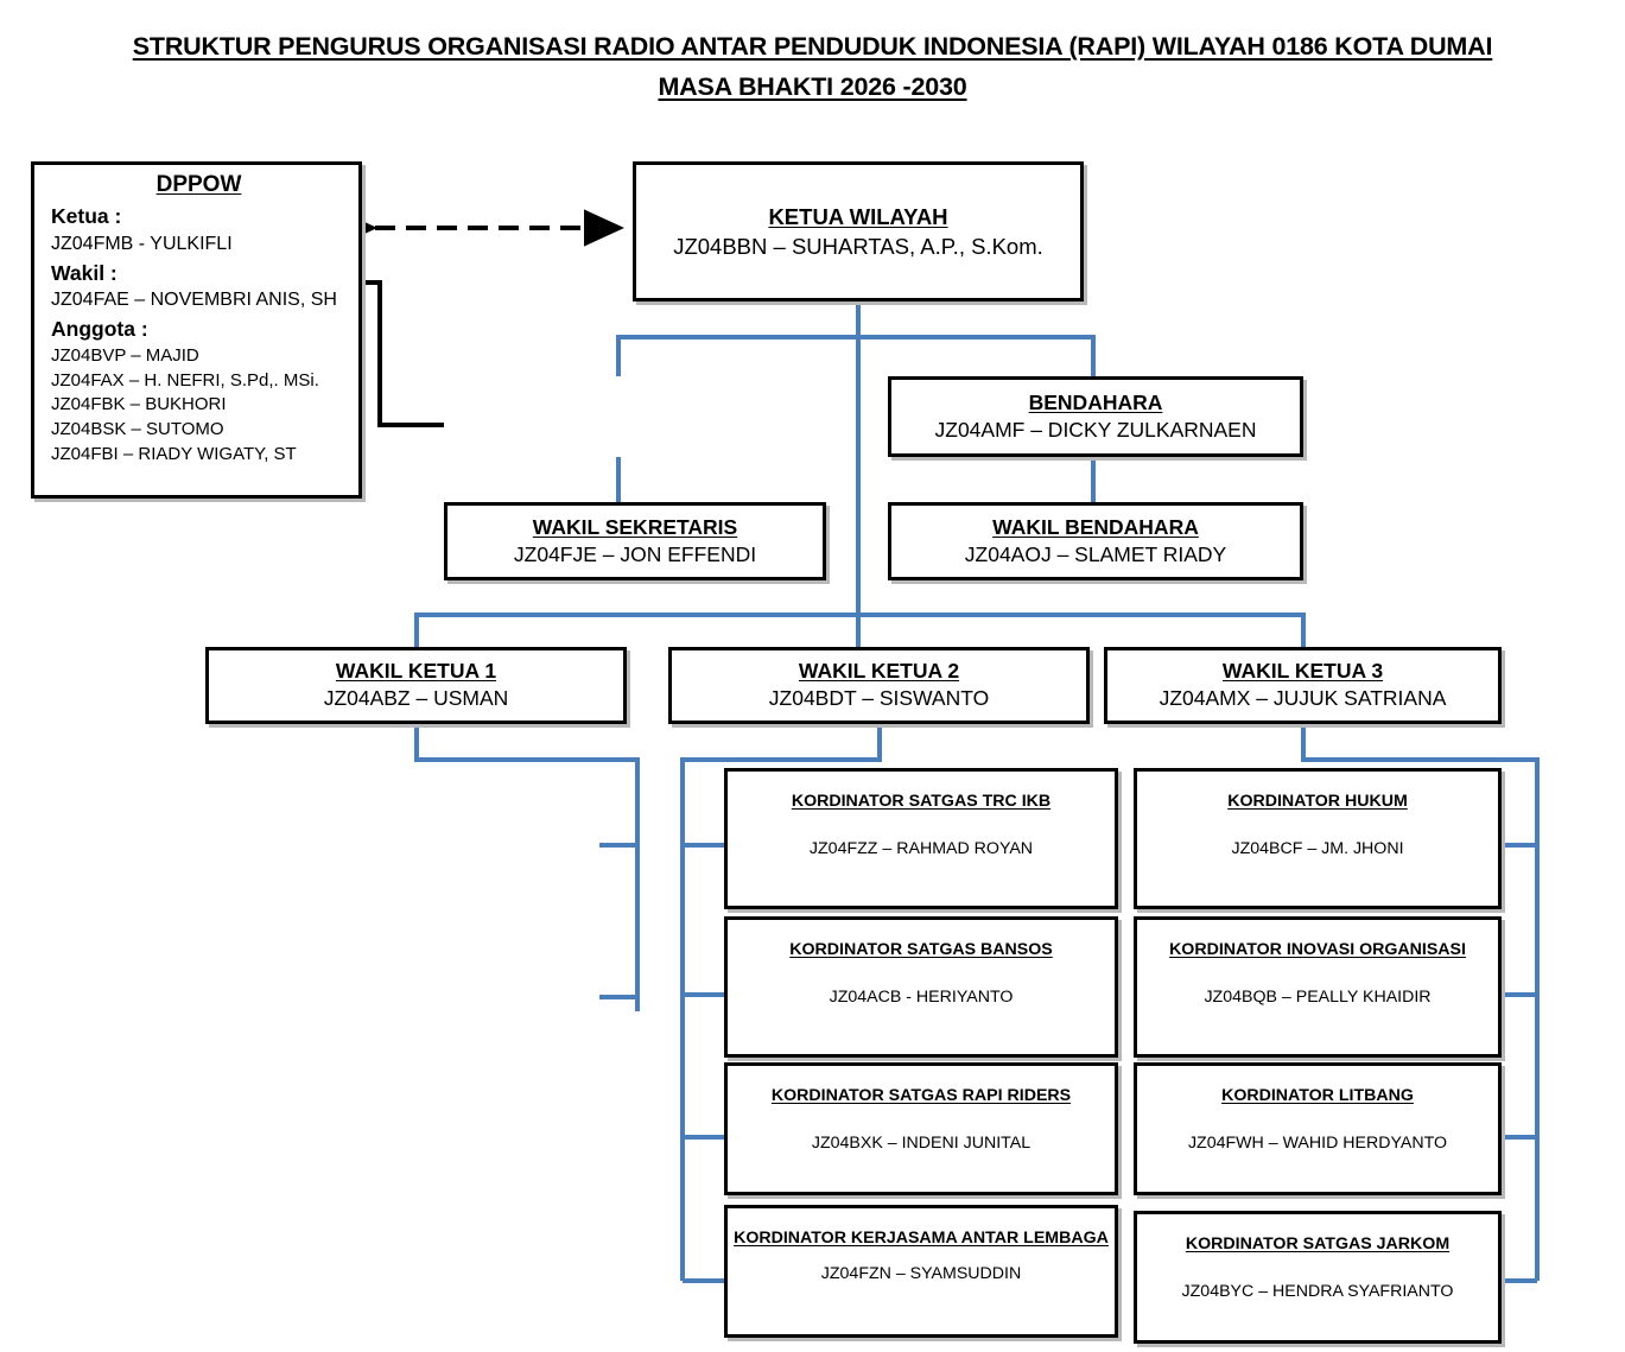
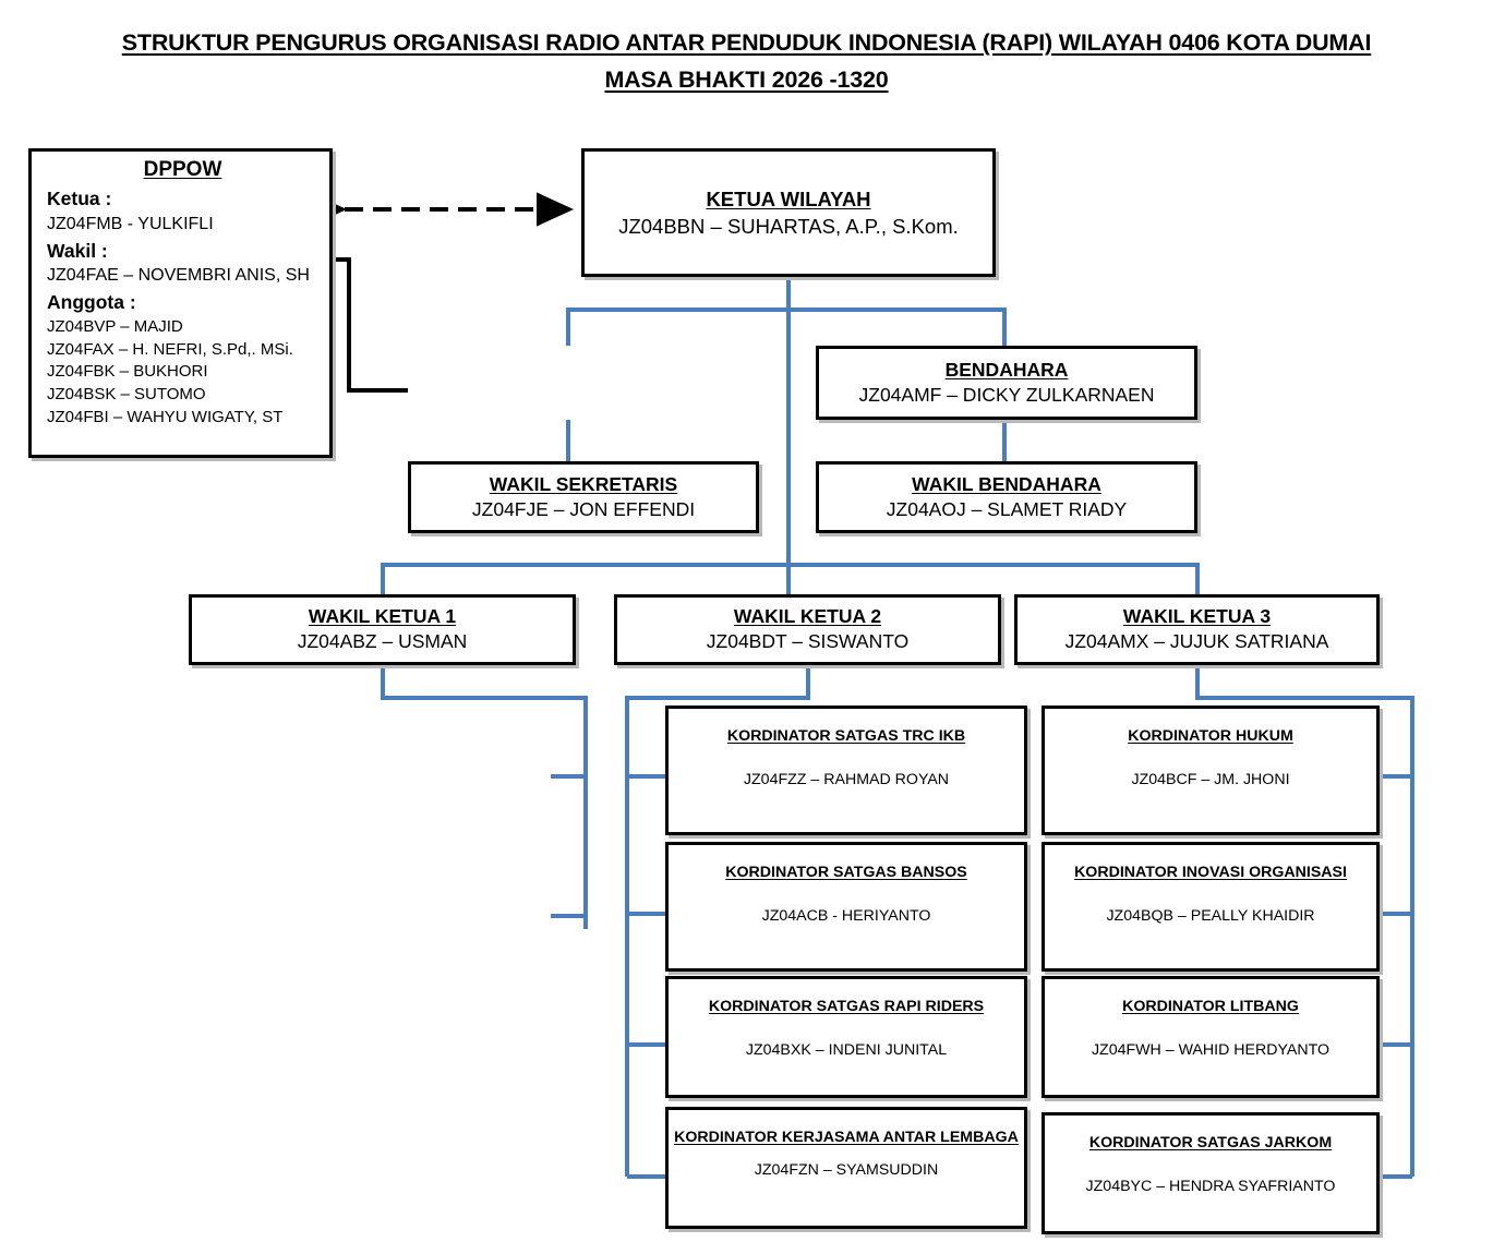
- STRUKTUR PENGURUS ORGANISASI RADIO ANTAR PENDUDUK INDONESIA (RAPI) WILAYAH 0186 KOTA DUMAI
+ STRUKTUR PENGURUS ORGANISASI RADIO ANTAR PENDUDUK INDONESIA (RAPI) WILAYAH 0406 KOTA DUMAI
- MASA BHAKTI 2026 -2030
+ MASA BHAKTI 2026 -1320
  DPPOW
  Ketua :
  JZ04FMB - YULKIFLI
  Wakil :
  JZ04FAE – NOVEMBRI ANIS, SH
  Anggota :
  JZ04BVP – MAJID
  JZ04FAX – H. NEFRI, S.Pd,. MSi.
  JZ04FBK – BUKHORI
  JZ04BSK – SUTOMO
- JZ04FBI – RIADY WIGATY, ST
+ JZ04FBI – WAHYU WIGATY, ST
  KETUA WILAYAH
  JZ04BBN – SUHARTAS, A.P., S.Kom.
  BENDAHARA
  JZ04AMF – DICKY ZULKARNAEN
  WAKIL SEKRETARIS
  JZ04FJE – JON EFFENDI
  WAKIL BENDAHARA
  JZ04AOJ – SLAMET RIADY
  WAKIL KETUA 1
  JZ04ABZ – USMAN
  WAKIL KETUA 2
  JZ04BDT – SISWANTO
  WAKIL KETUA 3
  JZ04AMX – JUJUK SATRIANA
  KORDINATOR SATGAS TRC IKB
  JZ04FZZ – RAHMAD ROYAN
  KORDINATOR SATGAS BANSOS
  JZ04ACB - HERIYANTO
  KORDINATOR SATGAS RAPI RIDERS
  JZ04BXK – INDENI JUNITAL
  KORDINATOR KERJASAMA ANTAR LEMBAGA
  JZ04FZN – SYAMSUDDIN
  KORDINATOR HUKUM
  JZ04BCF – JM. JHONI
  KORDINATOR INOVASI ORGANISASI
  JZ04BQB – PEALLY KHAIDIR
  KORDINATOR LITBANG
  JZ04FWH – WAHID HERDYANTO
  KORDINATOR SATGAS JARKOM
  JZ04BYC – HENDRA SYAFRIANTO
